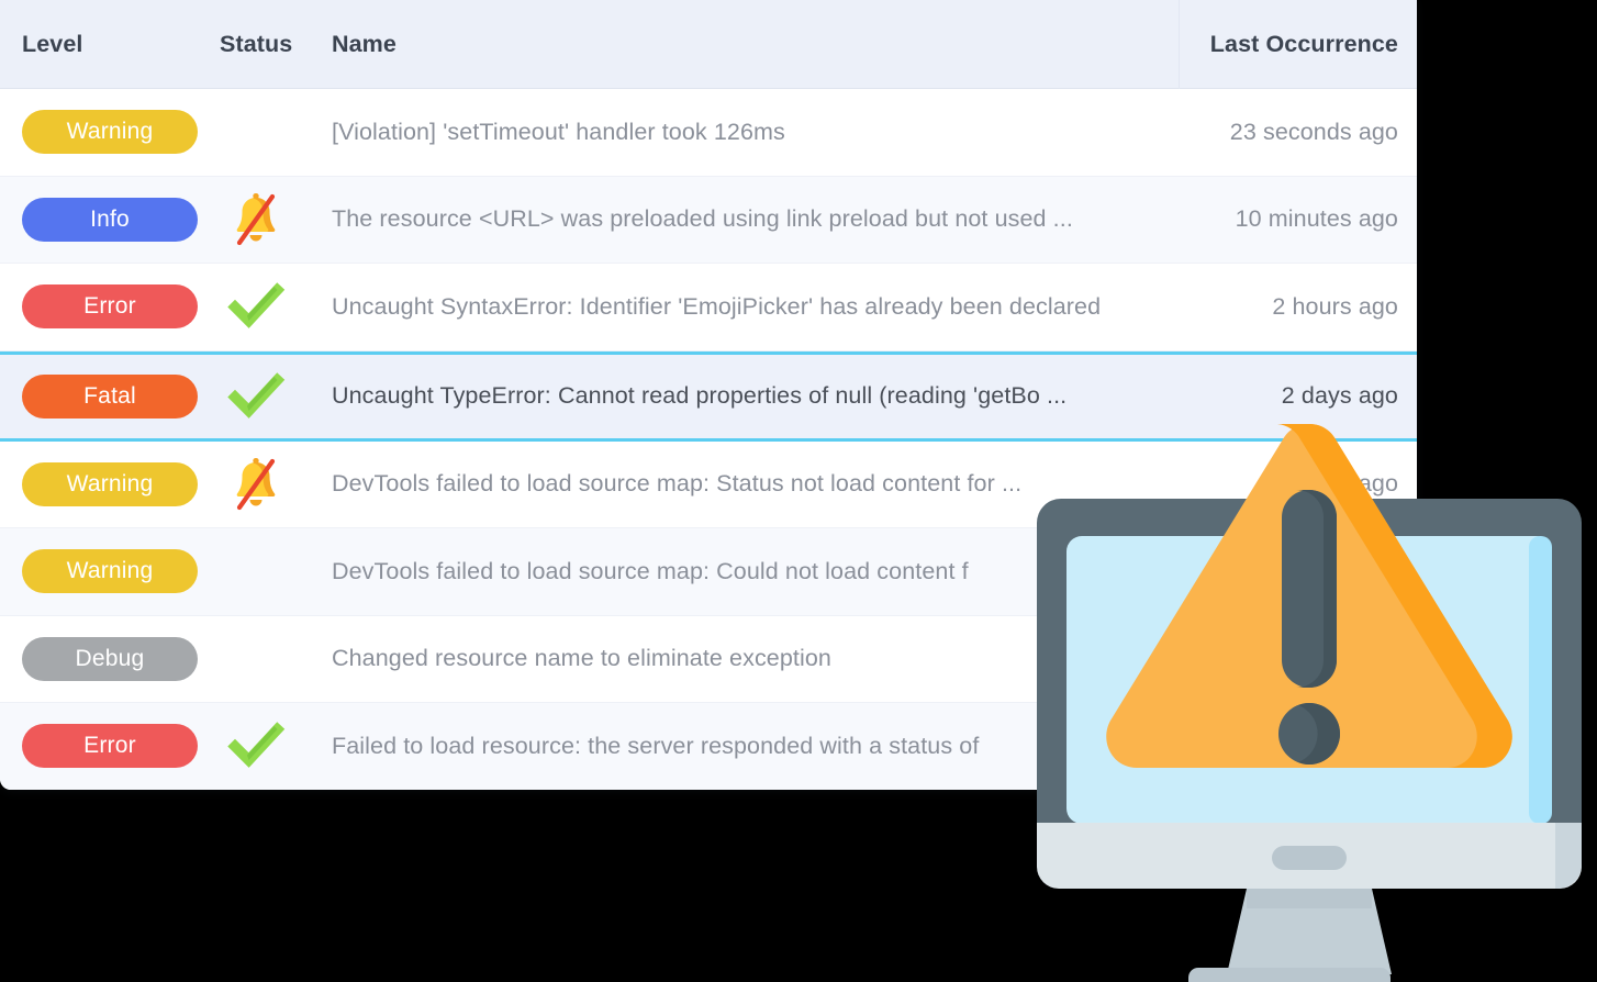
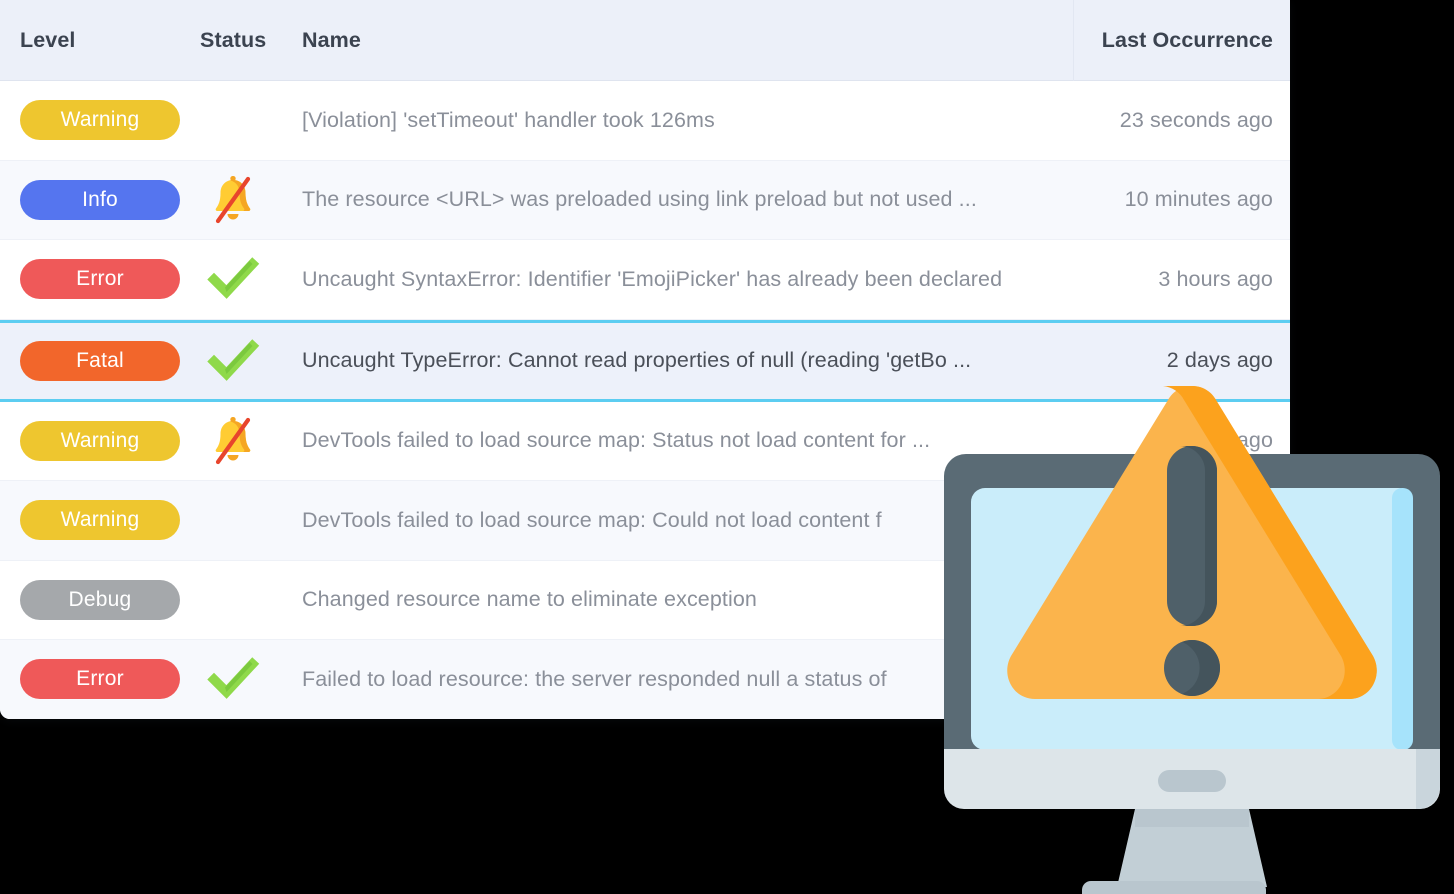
  Level
  Status
  Name
  Last Occurrence
  Warning
  [Violation] 'setTimeout' handler took 126ms
  23 seconds ago
  Info
  The resource <URL> was preloaded using link preload but not used ...
  10 minutes ago
  Error
  Uncaught SyntaxError: Identifier 'EmojiPicker' has already been declared
- 2 hours ago
+ 3 hours ago
  Fatal
  Uncaught TypeError: Cannot read properties of null (reading 'getBo ...
  2 days ago
  Warning
  DevTools failed to load source map: Status not load content for ...
  ago
  Warning
  DevTools failed to load source map: Could not load content f
  Debug
  Changed resource name to eliminate exception
  Error
- Failed to load resource: the server responded with a status of
+ Failed to load resource: the server responded null a status of
